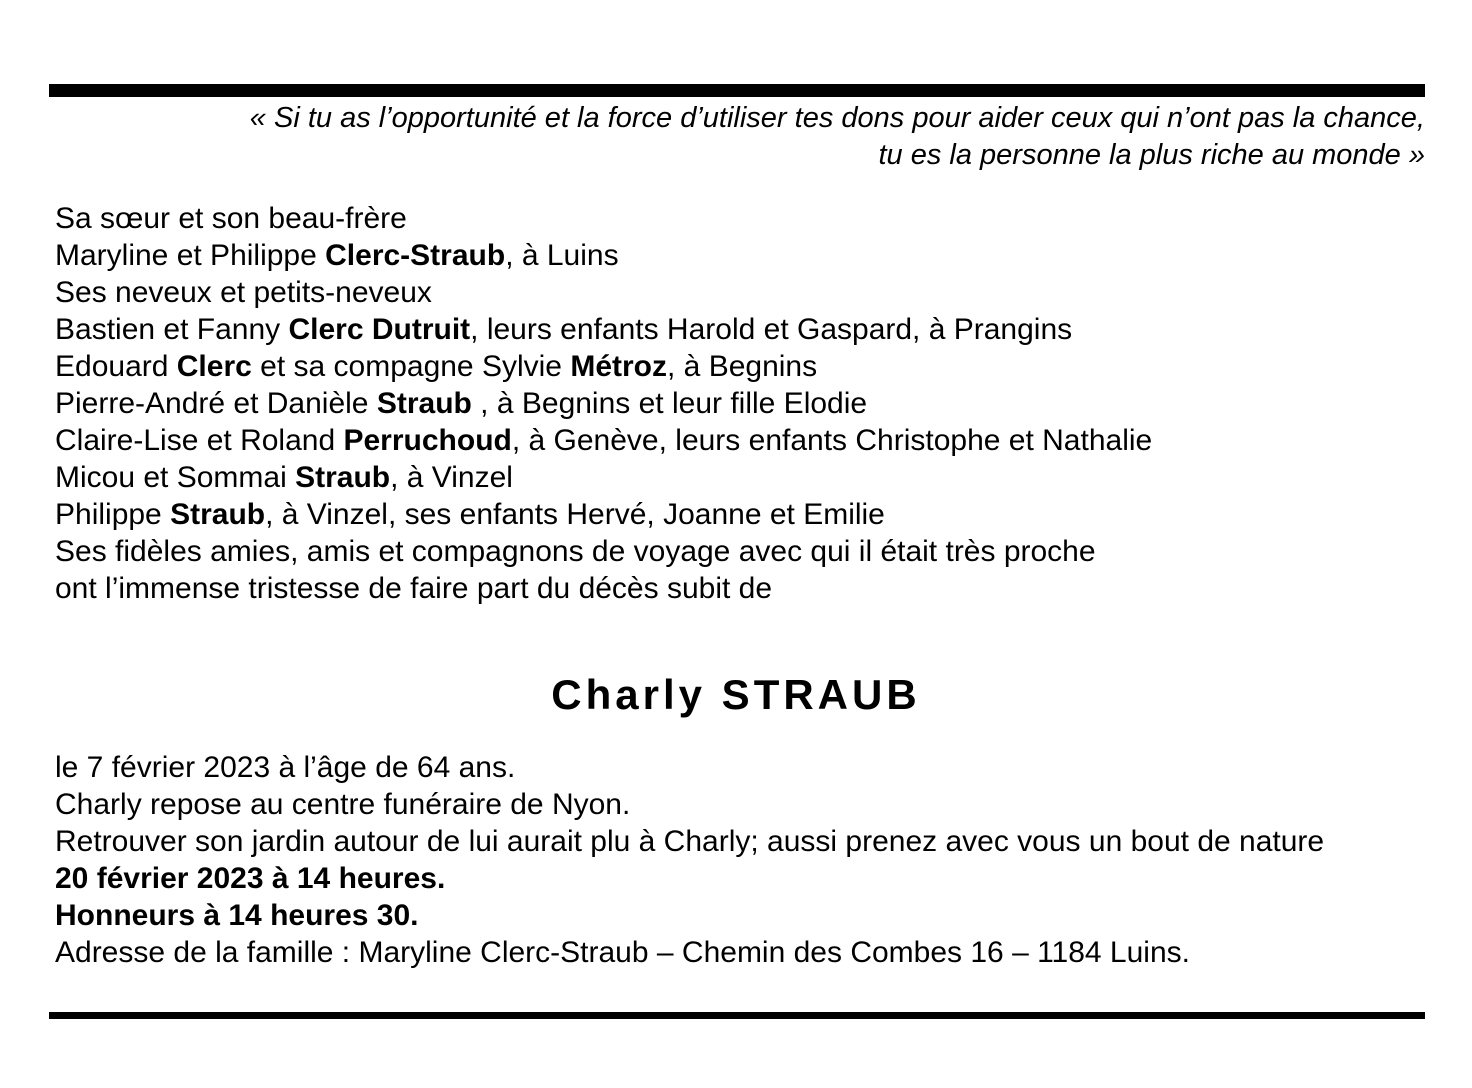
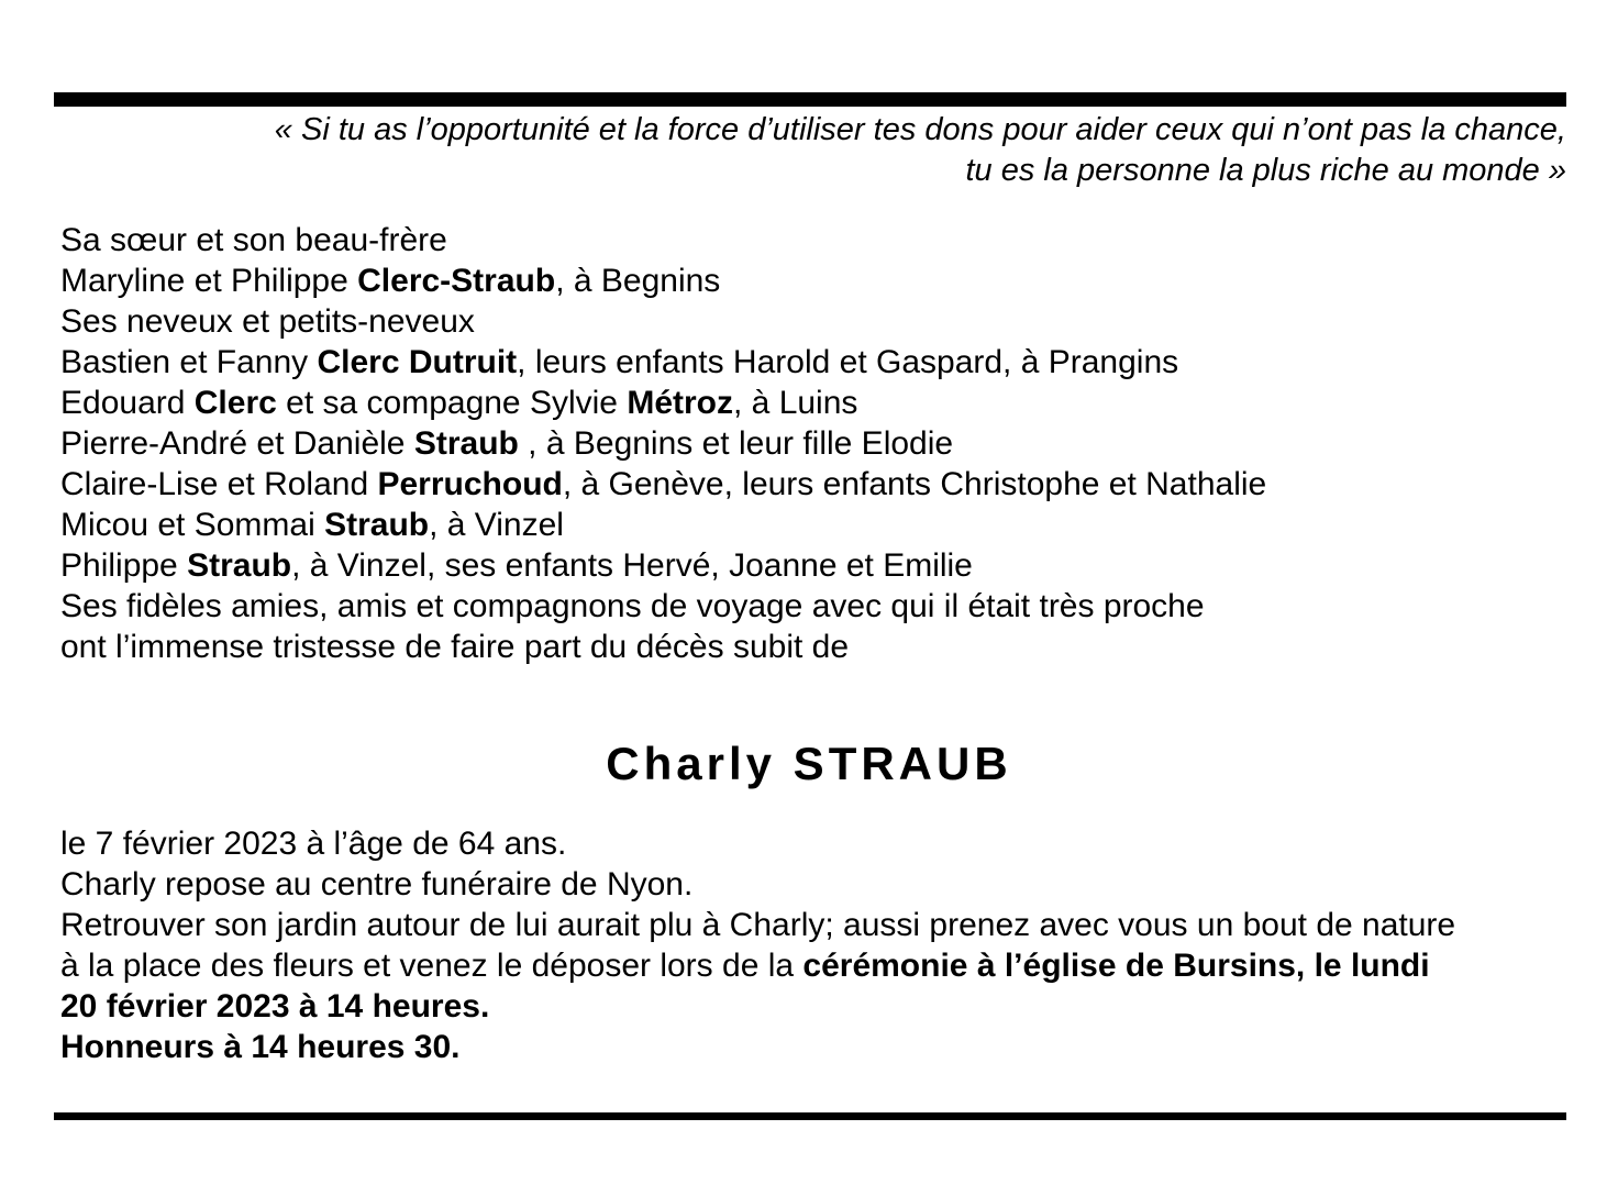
  « Si tu as l’opportunité et la force d’utiliser tes dons pour aider ceux qui n’ont pas la chance,
  tu es la personne la plus riche au monde »
  Sa sœur et son beau-frère
- Maryline et Philippe Clerc-Straub, à Luins
+ Maryline et Philippe Clerc-Straub, à Begnins
  Ses neveux et petits-neveux
  Bastien et Fanny Clerc Dutruit, leurs enfants Harold et Gaspard, à Prangins
- Edouard Clerc et sa compagne Sylvie Métroz, à Begnins
+ Edouard Clerc et sa compagne Sylvie Métroz, à Luins
  Pierre-André et Danièle Straub , à Begnins et leur fille Elodie
  Claire-Lise et Roland Perruchoud, à Genève, leurs enfants Christophe et Nathalie
  Micou et Sommai Straub, à Vinzel
  Philippe Straub, à Vinzel, ses enfants Hervé, Joanne et Emilie
  Ses fidèles amies, amis et compagnons de voyage avec qui il était très proche
  ont l’immense tristesse de faire part du décès subit de
  Charly STRAUB
  le 7 février 2023 à l’âge de 64 ans.
  Charly repose au centre funéraire de Nyon.
  Retrouver son jardin autour de lui aurait plu à Charly; aussi prenez avec vous un bout de nature
+ à la place des fleurs et venez le déposer lors de la cérémonie à l’église de Bursins, le lundi
  20 février 2023 à 14 heures.
  Honneurs à 14 heures 30.
- Adresse de la famille : Maryline Clerc-Straub – Chemin des Combes 16 – 1184 Luins.
